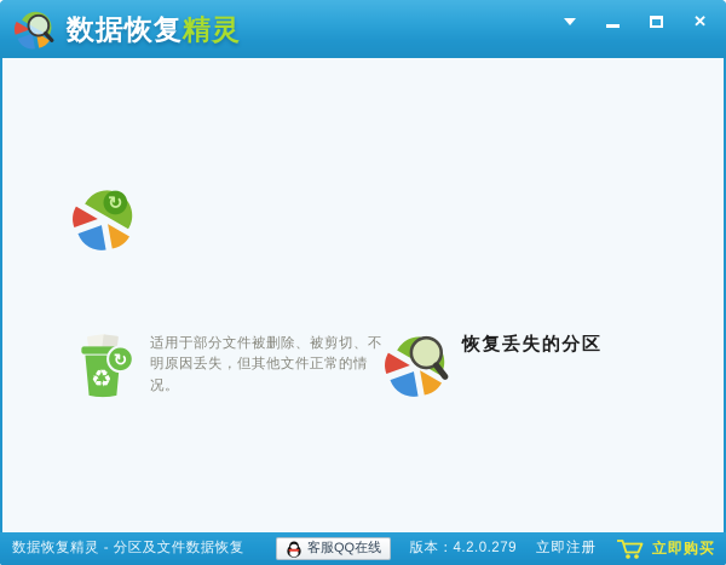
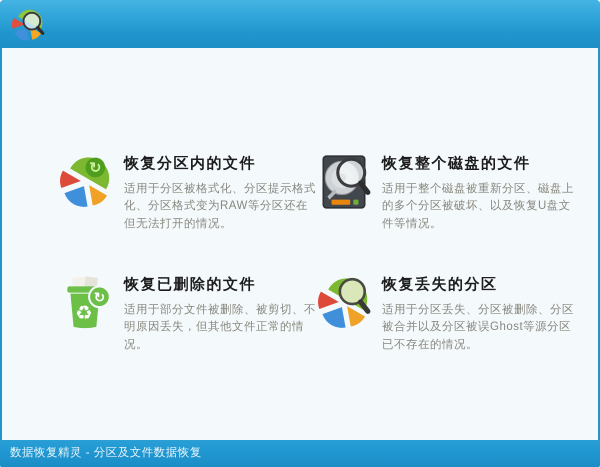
- 数据恢复精灵
- ✕
  ↻
+ 恢复分区内的文件
+ 适用于分区被格式化、分区提示格式化、分区格式变为RAW等分区还在但无法打开的情况。
+ 恢复整个磁盘的文件
+ 适用于整个磁盘被重新分区、磁盘上的多个分区被破坏、以及恢复U盘文件等情况。
  ♻
  ↻
+ 恢复已删除的文件
  适用于部分文件被删除、被剪切、不明原因丢失，但其他文件正常的情况。
  恢复丢失的分区
+ 适用于分区丢失、分区被删除、分区被合并以及分区被误Ghost等源分区已不存在的情况。
  数据恢复精灵 - 分区及文件数据恢复
- 客服QQ在线
- 版本：4.2.0.279
- 立即注册
- 立即购买
